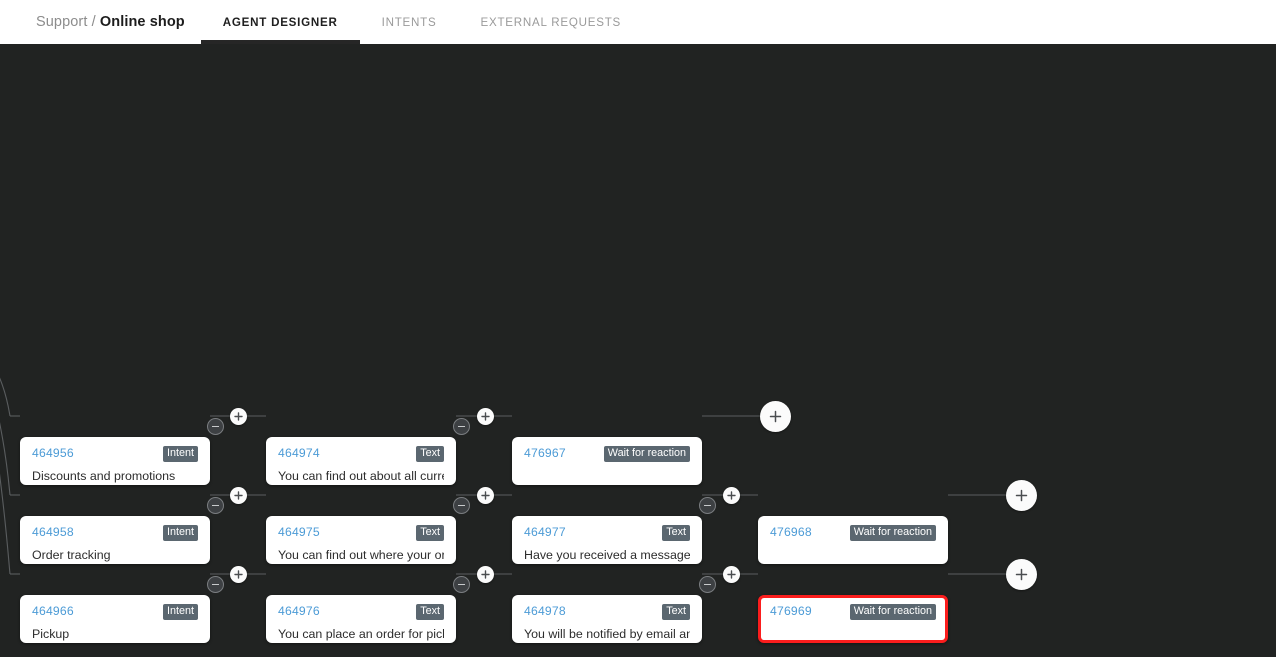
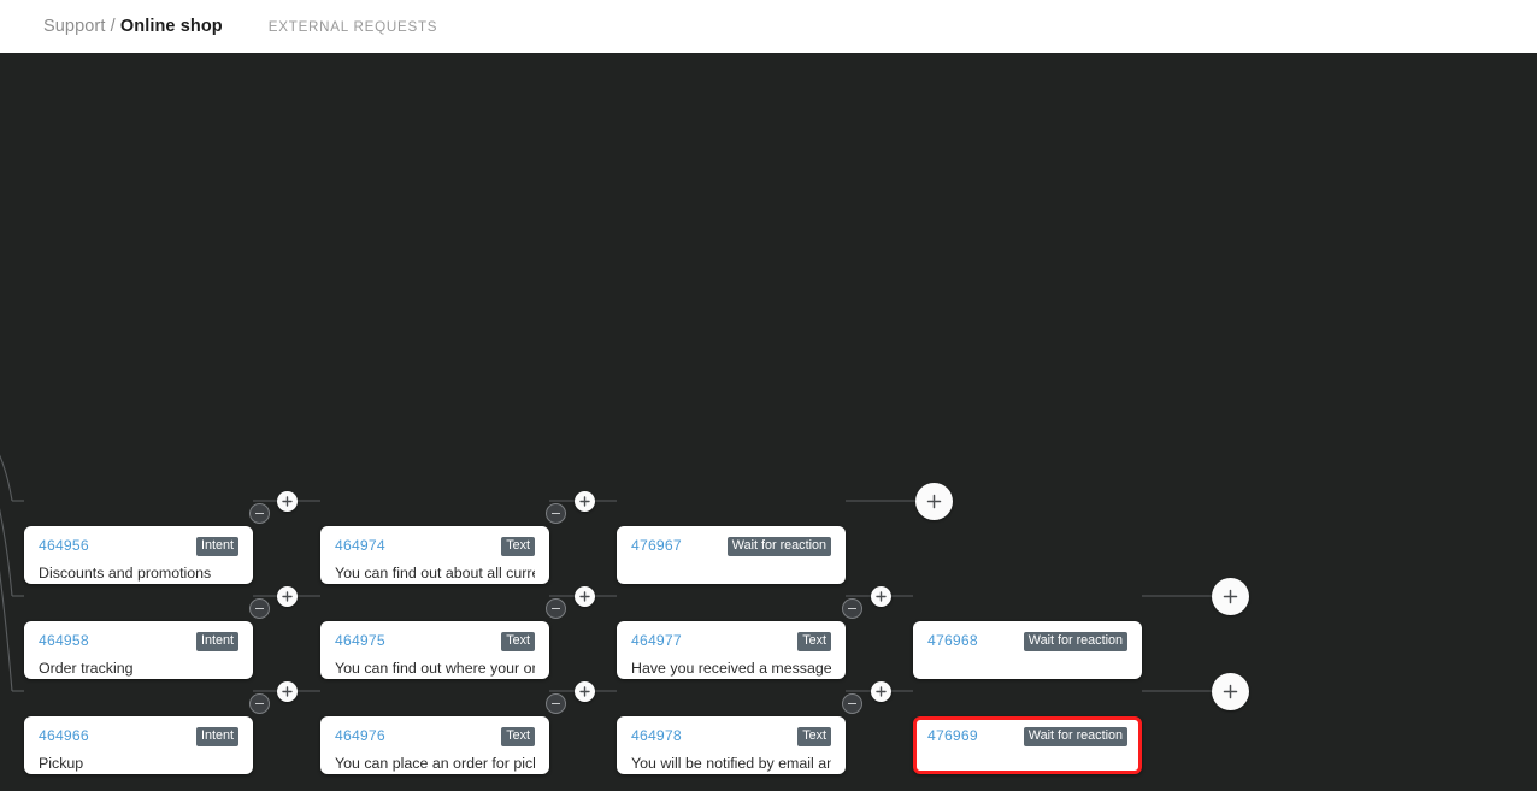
  Support / Online shop
- AGENT DESIGNER
- INTENTS
  EXTERNAL REQUESTS
  464956
  Intent
  Discounts and promotions
  464974
  Text
  You can find out about all curr
  476967
  Wait for reaction
  464958
  Intent
  Order tracking
  464975
  Text
  You can find out where your or
  464977
  Text
  Have you received a message
  476968
  Wait for reaction
  464966
  Intent
  Pickup
  464976
  Text
  You can place an order for pic
  464978
  Text
  You will be notified by email an
  476969
  Wait for reaction
